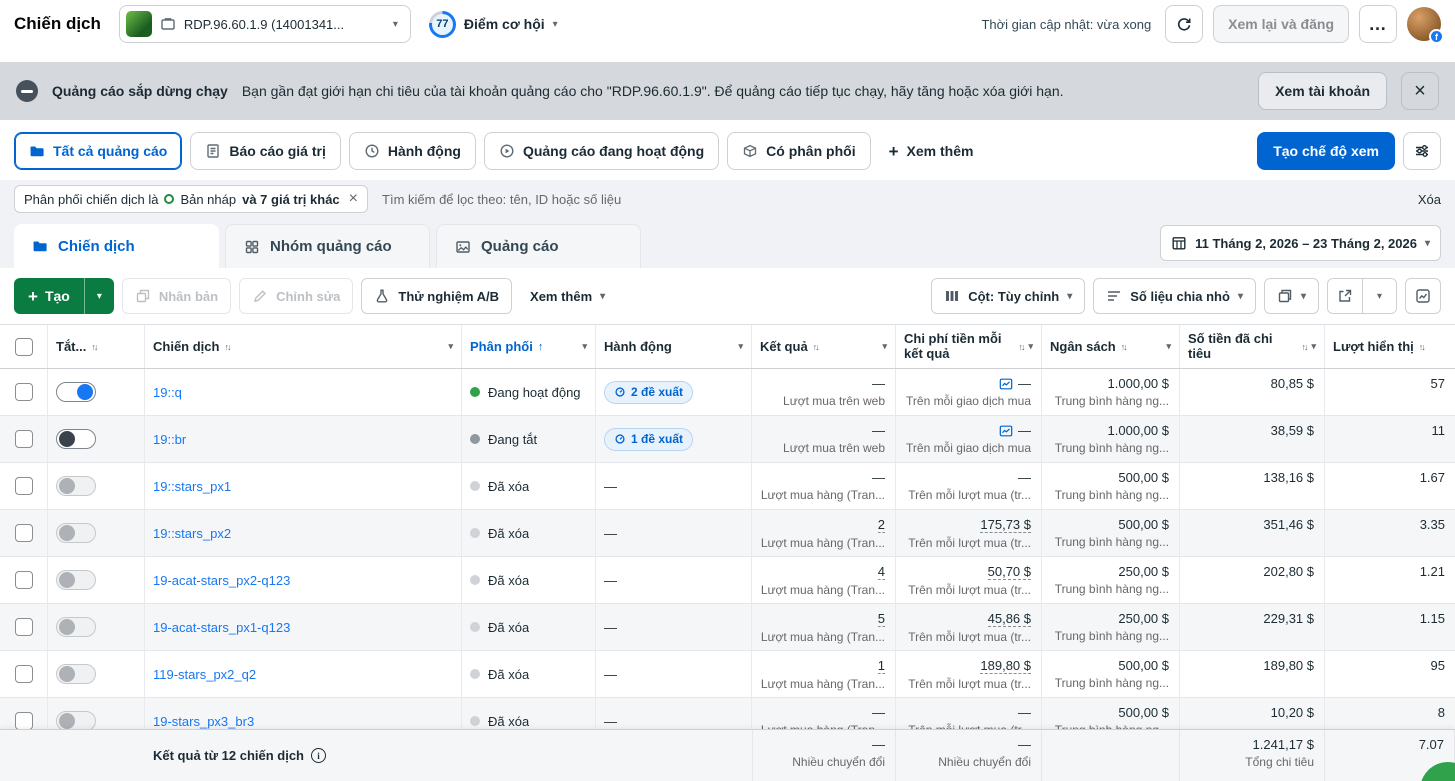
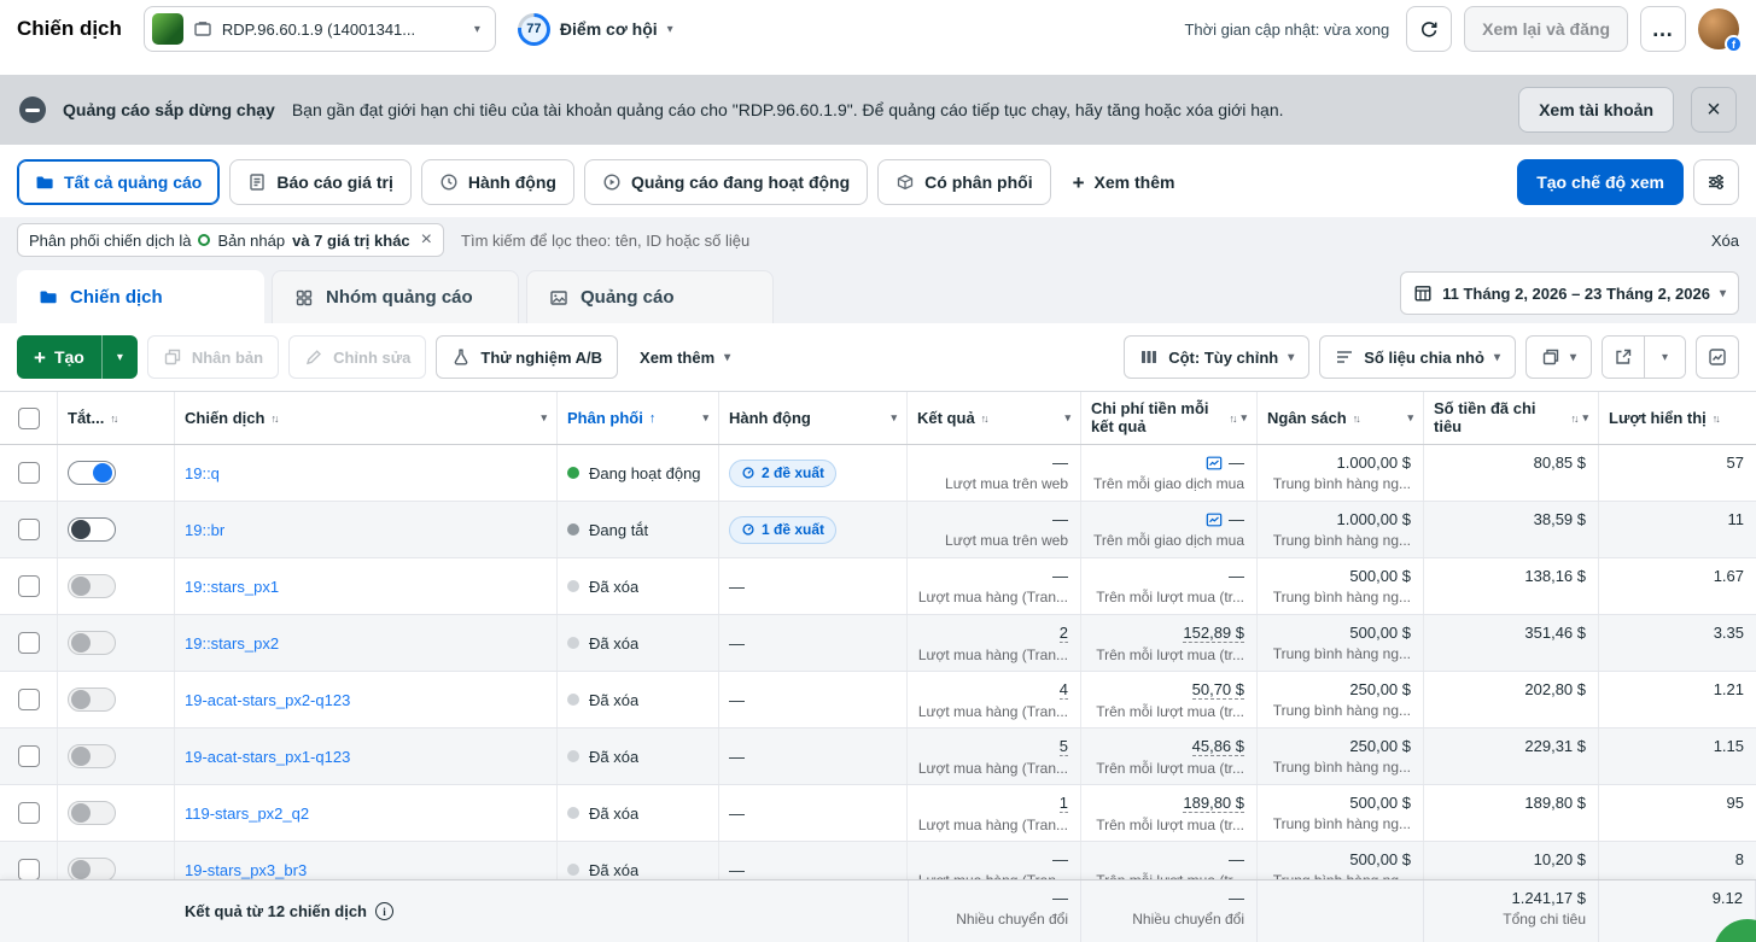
  Chiến dịch
  RDP.96.60.1.9 (14001341...
  ▾
  77
  Điểm cơ hội
  ▾
  Thời gian cập nhật: vừa xong
  Xem lại và đăng
  …
  f
  Quảng cáo sắp dừng chạy
  Bạn gần đạt giới hạn chi tiêu của tài khoản quảng cáo cho "RDP.96.60.1.9". Để quảng cáo tiếp tục chạy, hãy tăng hoặc xóa giới hạn.
  Xem tài khoản
  ×
  Tất cả quảng cáo
  Báo cáo giá trị
  Hành động
  Quảng cáo đang hoạt động
  Có phân phối
  +
  Xem thêm
  Tạo chế độ xem
  Phân phối chiến dịch là
  Bản nháp
  và 7 giá trị khác
  ×
  Tìm kiếm để lọc theo: tên, ID hoặc số liệu
  Xóa
  Chiến dịch
  Nhóm quảng cáo
  Quảng cáo
  11 Tháng 2, 2026 – 23 Tháng 2, 2026
  ▾
  +
  Tạo
  ▾
  Nhân bản
  Chỉnh sửa
  Thử nghiệm A/B
  Xem thêm
  ▾
  Cột: Tùy chỉnh
  ▾
  Số liệu chia nhỏ
  ▾
  ▾
  ▾
  Tắt...
  ↑↓
  Chiến dịch
  ↑↓
  ▾
  Phân phối
  ↑
  ▾
  Hành động
  ▾
  Kết quả
  ↑↓
  ▾
  Chi phí tiền mỗi kết quả
  ↑↓
  ▾
  Ngân sách
  ↑↓
  ▾
  Số tiền đã chi tiêu
  ↑↓
  ▾
  Lượt hiển thị
  ↑↓
  19::q
  Đang hoạt động
  2 đề xuất
  —
  Lượt mua trên web
  —
  Trên mỗi giao dịch mua
  1.000,00 $
  Trung bình hàng ng...
  80,85 $
  57
  19::br
  Đang tắt
  1 đề xuất
  —
  Lượt mua trên web
  —
  Trên mỗi giao dịch mua
  1.000,00 $
  Trung bình hàng ng...
  38,59 $
  11
  19::stars_px1
  Đã xóa
  —
  —
  Lượt mua hàng (Tran...
  —
  Trên mỗi lượt mua (tr...
  500,00 $
  Trung bình hàng ng...
  138,16 $
  1.67
  19::stars_px2
  Đã xóa
  —
  2
  Lượt mua hàng (Tran...
- 175,73 $
+ 152,89 $
  Trên mỗi lượt mua (tr...
  500,00 $
  Trung bình hàng ng...
  351,46 $
  3.35
  19-acat-stars_px2-q123
  Đã xóa
  —
  4
  Lượt mua hàng (Tran...
  50,70 $
  Trên mỗi lượt mua (tr...
  250,00 $
  Trung bình hàng ng...
  202,80 $
  1.21
  19-acat-stars_px1-q123
  Đã xóa
  —
  5
  Lượt mua hàng (Tran...
  45,86 $
  Trên mỗi lượt mua (tr...
  250,00 $
  Trung bình hàng ng...
  229,31 $
  1.15
  119-stars_px2_q2
  Đã xóa
  —
  1
  Lượt mua hàng (Tran...
  189,80 $
  Trên mỗi lượt mua (tr...
  500,00 $
  Trung bình hàng ng...
  189,80 $
  95
  19-stars_px3_br3
  Đã xóa
  —
  —
  —
  500,00 $
  10,20 $
  8
  Kết quả từ 12 chiến dịch
  i
  —
  Nhiều chuyển đổi
  —
  Nhiều chuyển đổi
  1.241,17 $
  Tổng chi tiêu
- 7.07
+ 9.12
